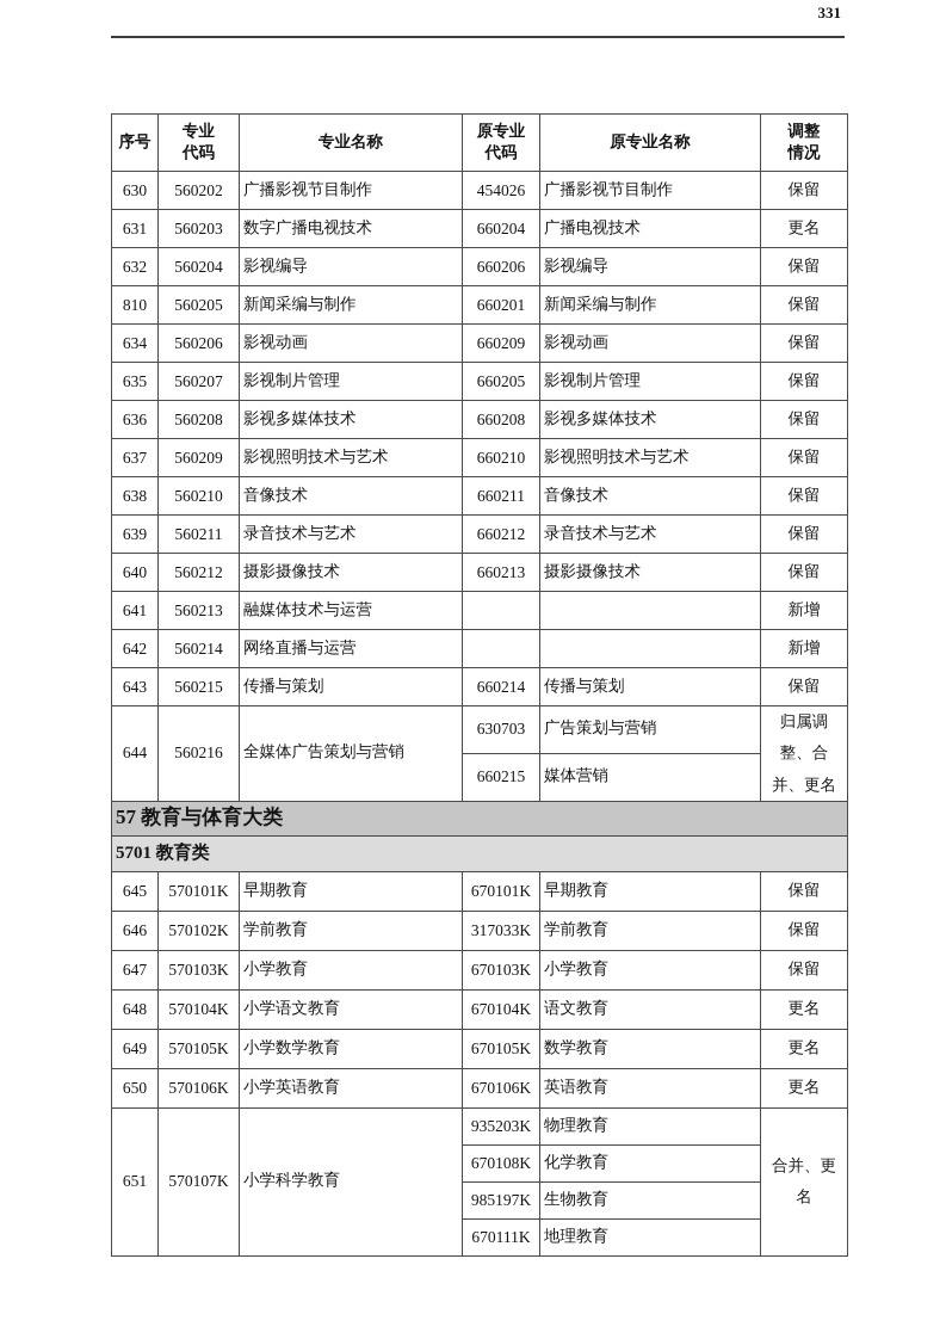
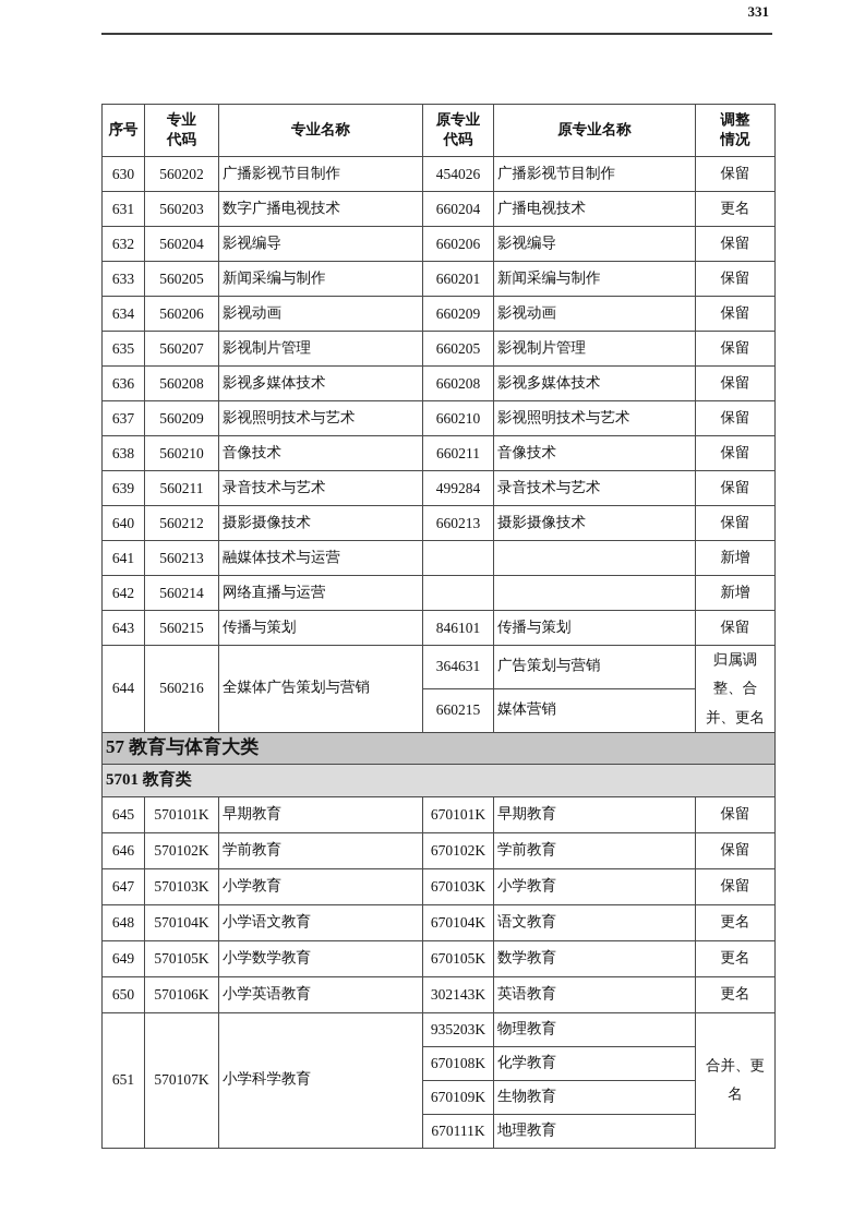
  331
  序号	专业代码	专业名称	原专业代码	原专业名称	调整情况
  630	560202	广播影视节目制作	454026	广播影视节目制作	保留
  631	560203	数字广播电视技术	660204	广播电视技术	更名
  632	560204	影视编导	660206	影视编导	保留
- 810	560205	新闻采编与制作	660201	新闻采编与制作	保留
+ 633	560205	新闻采编与制作	660201	新闻采编与制作	保留
  634	560206	影视动画	660209	影视动画	保留
  635	560207	影视制片管理	660205	影视制片管理	保留
  636	560208	影视多媒体技术	660208	影视多媒体技术	保留
  637	560209	影视照明技术与艺术	660210	影视照明技术与艺术	保留
  638	560210	音像技术	660211	音像技术	保留
- 639	560211	录音技术与艺术	660212	录音技术与艺术	保留
+ 639	560211	录音技术与艺术	499284	录音技术与艺术	保留
  640	560212	摄影摄像技术	660213	摄影摄像技术	保留
  641	560213	融媒体技术与运营			新增
  642	560214	网络直播与运营			新增
- 643	560215	传播与策划	660214	传播与策划	保留
+ 643	560215	传播与策划	846101	传播与策划	保留
- 644	560216	全媒体广告策划与营销	630703	广告策划与营销	归属调整、合并、更名
+ 644	560216	全媒体广告策划与营销	364631	广告策划与营销	归属调整、合并、更名
  660215	媒体营销
  57 教育与体育大类
  5701 教育类
  645	570101K	早期教育	670101K	早期教育	保留
- 646	570102K	学前教育	317033K	学前教育	保留
+ 646	570102K	学前教育	670102K	学前教育	保留
  647	570103K	小学教育	670103K	小学教育	保留
  648	570104K	小学语文教育	670104K	语文教育	更名
  649	570105K	小学数学教育	670105K	数学教育	更名
- 650	570106K	小学英语教育	670106K	英语教育	更名
+ 650	570106K	小学英语教育	302143K	英语教育	更名
  651	570107K	小学科学教育	935203K	物理教育	合并、更名
  670108K	化学教育
- 985197K	生物教育
+ 670109K	生物教育
  670111K	地理教育
